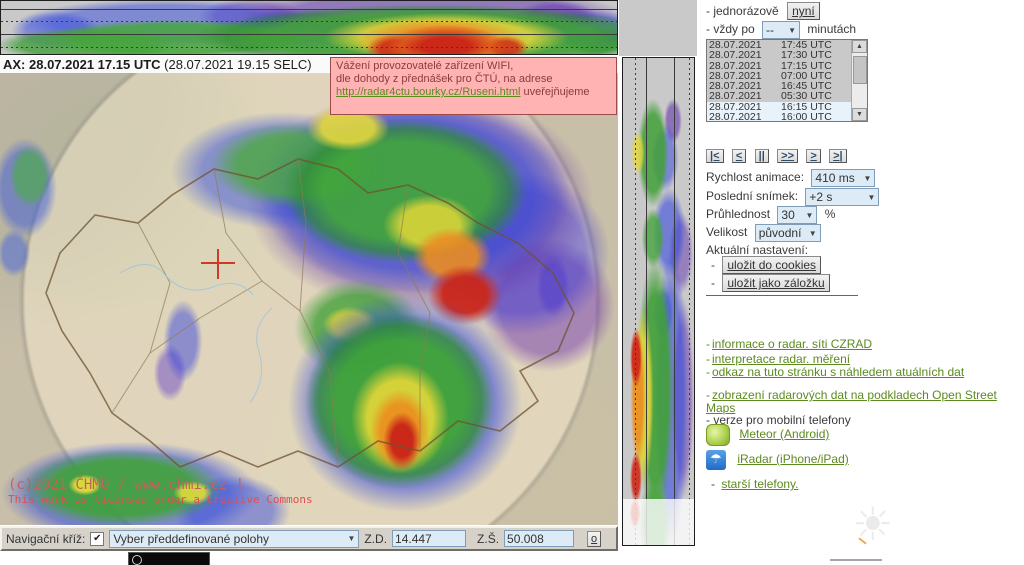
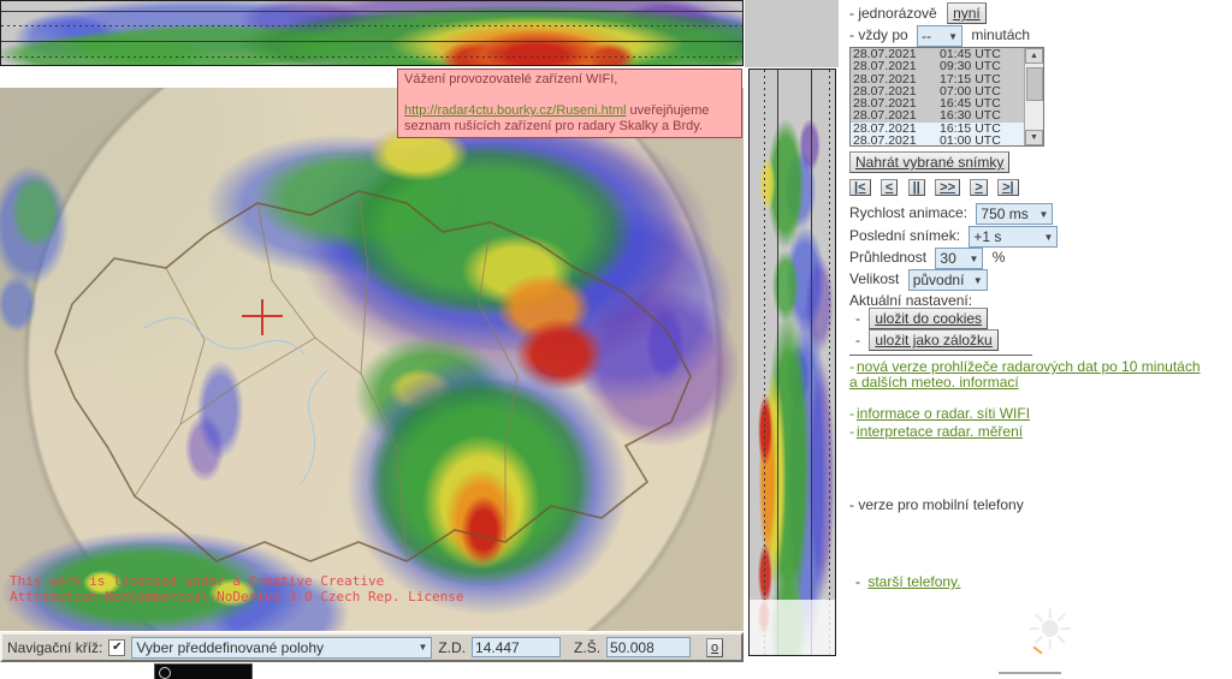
- AX: 28.07.2021 17.15 UTC (28.07.2021 19.15 SELC)
- (c)2021 ČHMÚ / www.chmi.cz |
- This work is licensed under a Creative Commons
+ This work is licensed under a Creative Creative
+ Attribution-NonCommercial-NoDerivs 3.0 Czech Rep. License
  Vážení provozovatelé zařízení WIFI,
- dle dohody z přednášek pro ČTÚ, na adrese
  http://radar4ctu.bourky.cz/Ruseni.html uveřejňujeme
+ seznam rušících zařízení pro radary Skalky a Brdy.
  Navigační kříž:
  ✔
  Vyber předdefinované polohy
  ▼
  Z.D.
  14.447
  Z.Š.
  50.008
  o
  - jednorázově nyní
  - vždy po
  --
  ▼
  minutách
  28.07.2021
- 17:45 UTC
+ 01:45 UTC
  28.07.2021
- 17:30 UTC
+ 09:30 UTC
  28.07.2021
  17:15 UTC
  28.07.2021
  07:00 UTC
  28.07.2021
  16:45 UTC
  28.07.2021
- 05:30 UTC
+ 16:30 UTC
  28.07.2021
  16:15 UTC
  28.07.2021
- 16:00 UTC
+ 01:00 UTC
+ Nahrát vybrané snímky
  |< < || >> > >|
  Rychlost animace:
- 410 ms
+ 750 ms
  ▼
  Poslední snímek:
- +2 s
+ +1 s
  ▼
  Průhlednost
  30
  ▼
  %
  Velikost
  původní
  ▼
  Aktuální nastavení:
  - uložit do cookies
  - uložit jako záložku
+ - nová verze prohlížeče radarových dat po 10 minutách a dalších meteo. informací
- - informace o radar. síti CZRAD
+ - informace o radar. síti WIFI
  - interpretace radar. měření
- - odkaz na tuto stránku s náhledem atuálních dat
- - zobrazení radarových dat na podkladech Open Street Maps
  - verze pro mobilní telefony
- Meteor (Android)
- ☂ iRadar (iPhone/iPad)
  - starší telefony.
  ☀
